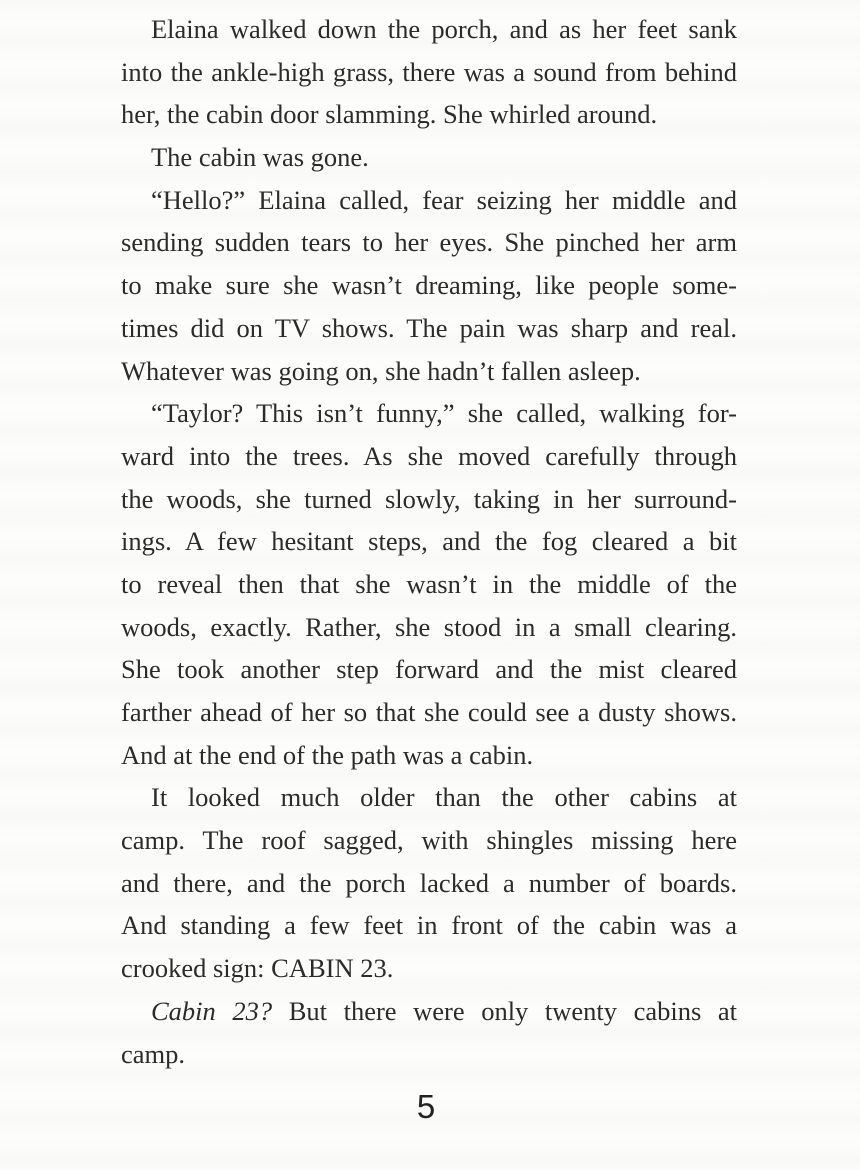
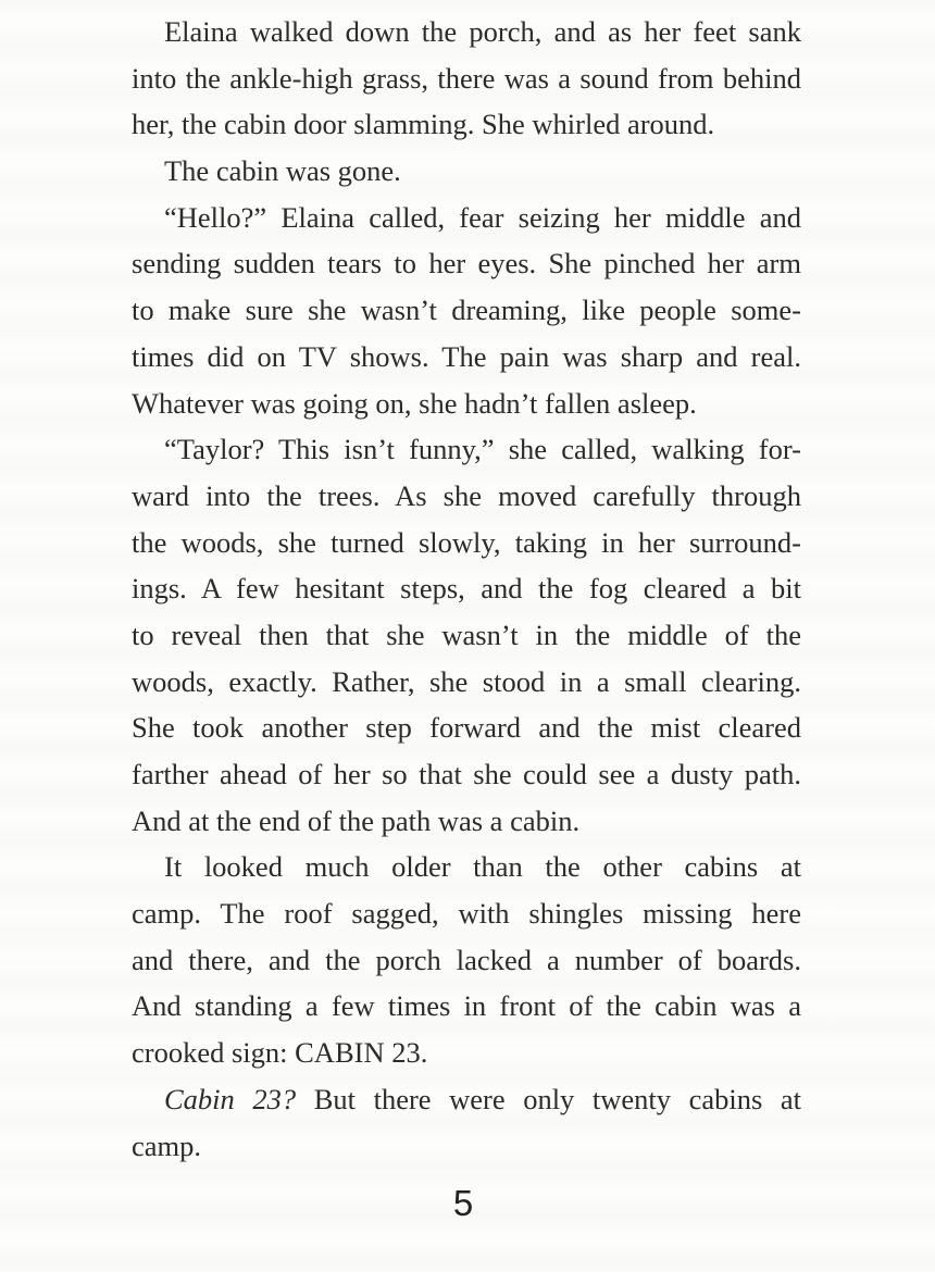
  Elaina walked down the porch, and as her feet sank
  into the ankle-high grass, there was a sound from behind
  her, the cabin door slamming. She whirled around.
  The cabin was gone.
  “Hello?” Elaina called, fear seizing her middle and
  sending sudden tears to her eyes. She pinched her arm
  to make sure she wasn’t dreaming, like people some-
  times did on TV shows. The pain was sharp and real.
  Whatever was going on, she hadn’t fallen asleep.
  “Taylor? This isn’t funny,” she called, walking for-
  ward into the trees. As she moved carefully through
  the woods, she turned slowly, taking in her surround-
  ings. A few hesitant steps, and the fog cleared a bit
  to reveal then that she wasn’t in the middle of the
  woods, exactly. Rather, she stood in a small clearing.
  She took another step forward and the mist cleared
- farther ahead of her so that she could see a dusty shows.
+ farther ahead of her so that she could see a dusty path.
  And at the end of the path was a cabin.
  It looked much older than the other cabins at
  camp. The roof sagged, with shingles missing here
  and there, and the porch lacked a number of boards.
- And standing a few feet in front of the cabin was a
+ And standing a few times in front of the cabin was a
  crooked sign: CABIN 23.
  Cabin 23? But there were only twenty cabins at
  camp.
  5
